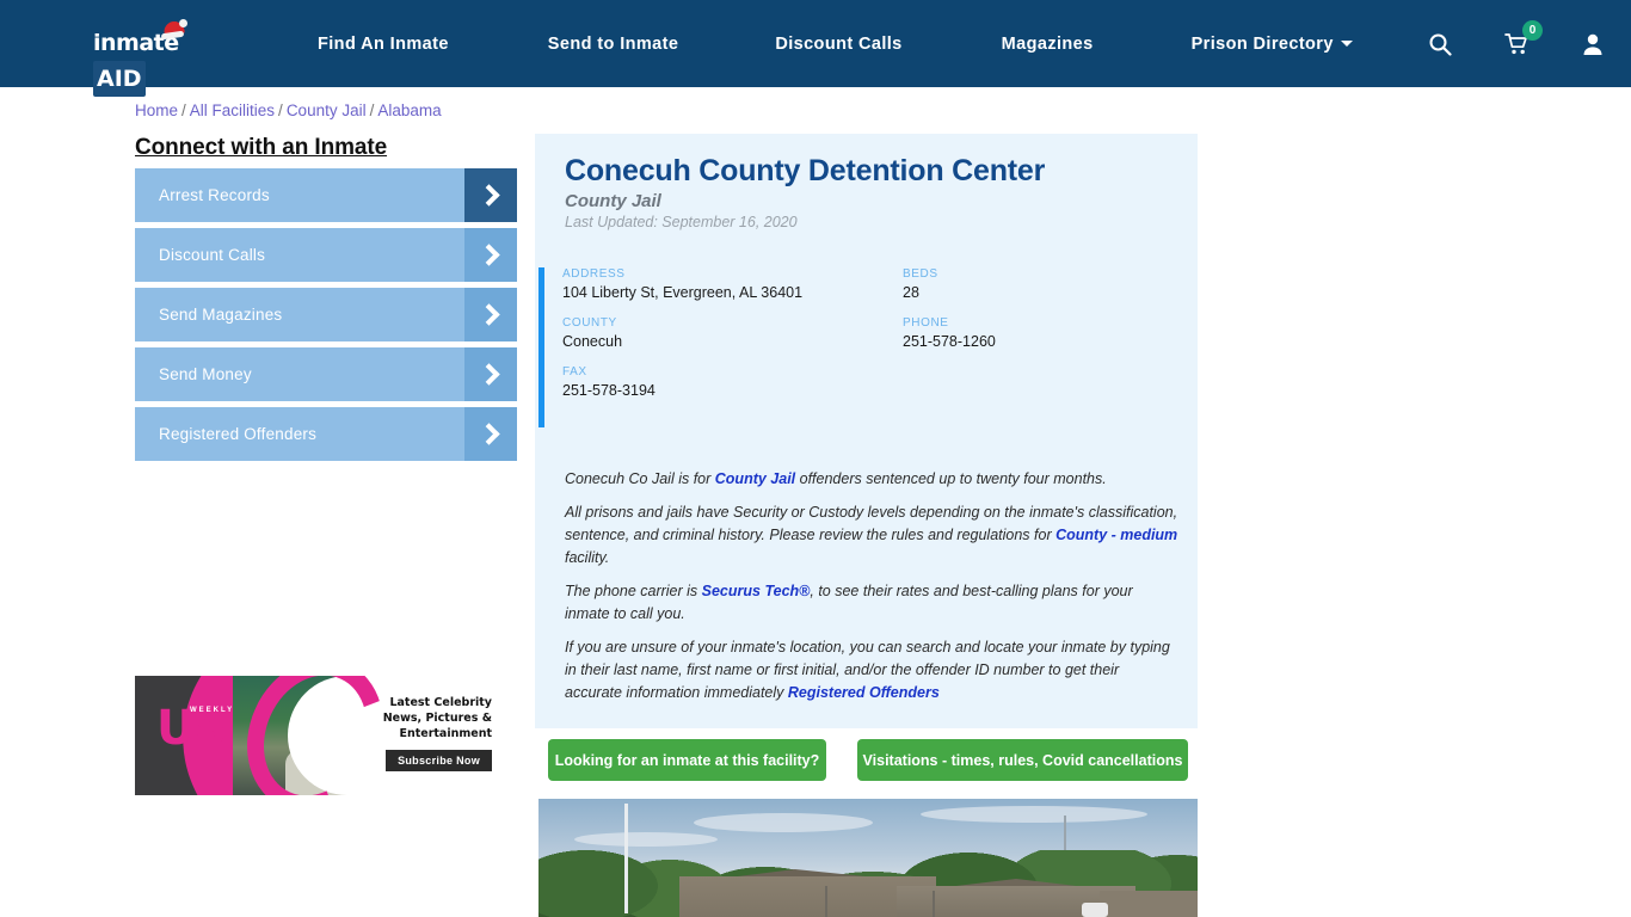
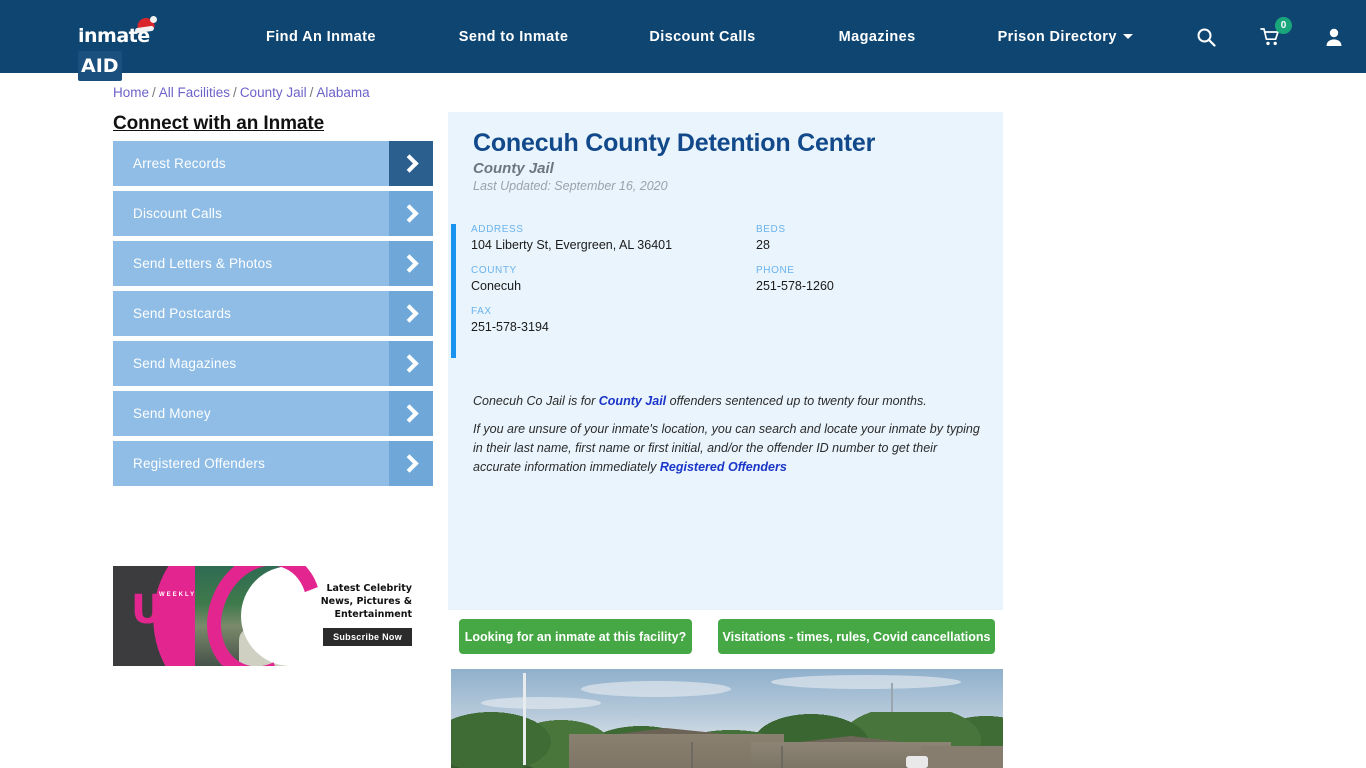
  inmateAID
  Find An Inmate
  Send to Inmate
  Discount Calls
  Magazines
  Prison Directory
  0
  Home / All Facilities / County Jail / Alabama
  Connect with an Inmate
  Arrest Records
  Discount Calls
+ Send Letters & Photos
+ Send Postcards
  Send Magazines
  Send Money
  Registered Offenders
  US
  Latest Celebrity News, Pictures & Entertainment
  Subscribe Now
  Conecuh County Detention Center
  County Jail
  Last Updated: September 16, 2020
  ADDRESS
  104 Liberty St, Evergreen, AL 36401
  BEDS
  28
  COUNTY
  Conecuh
  PHONE
  251-578-1260
  FAX
  251-578-3194
  Conecuh Co Jail is for County Jail offenders sentenced up to twenty four months.
- All prisons and jails have Security or Custody levels depending on the inmate's classification, sentence, and criminal history. Please review the rules and regulations for County - medium facility.
- The phone carrier is Securus Tech®, to see their rates and best-calling plans for your inmate to call you.
  If you are unsure of your inmate's location, you can search and locate your inmate by typing in their last name, first name or first initial, and/or the offender ID number to get their accurate information immediately Registered Offenders
  Looking for an inmate at this facility?
  Visitations - times, rules, Covid cancellations
